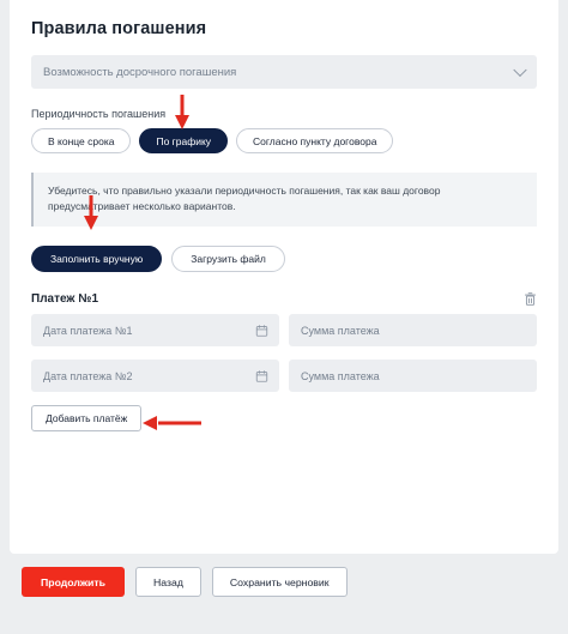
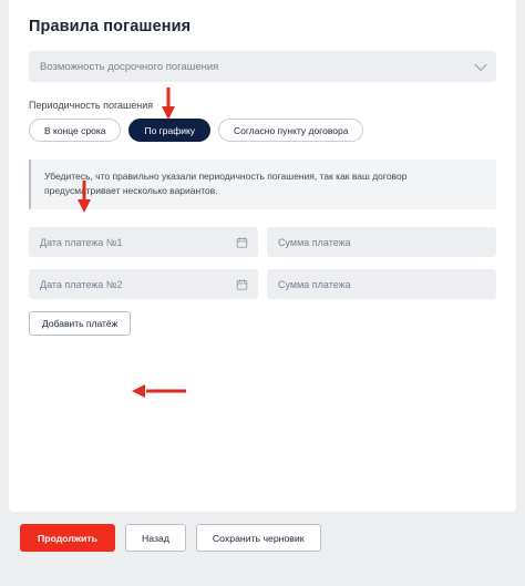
  Правила погашения
  Возможность досрочного погашения
  Периодичность погашения
  В конце срока
  По графику
  Согласно пункту договора
  Убедитесь, что правильно указали периодичность погашения, так как ваш договор предусмтривает несколько вариантов.
- Заполнить вручную
- Загрузить файл
- Платеж №1
  Дата платежа №1
  Сумма платежа
  Дата платежа №2
  Сумма платежа
  Добавить платёж
  Продолжить
  Назад
  Сохранить черновик
